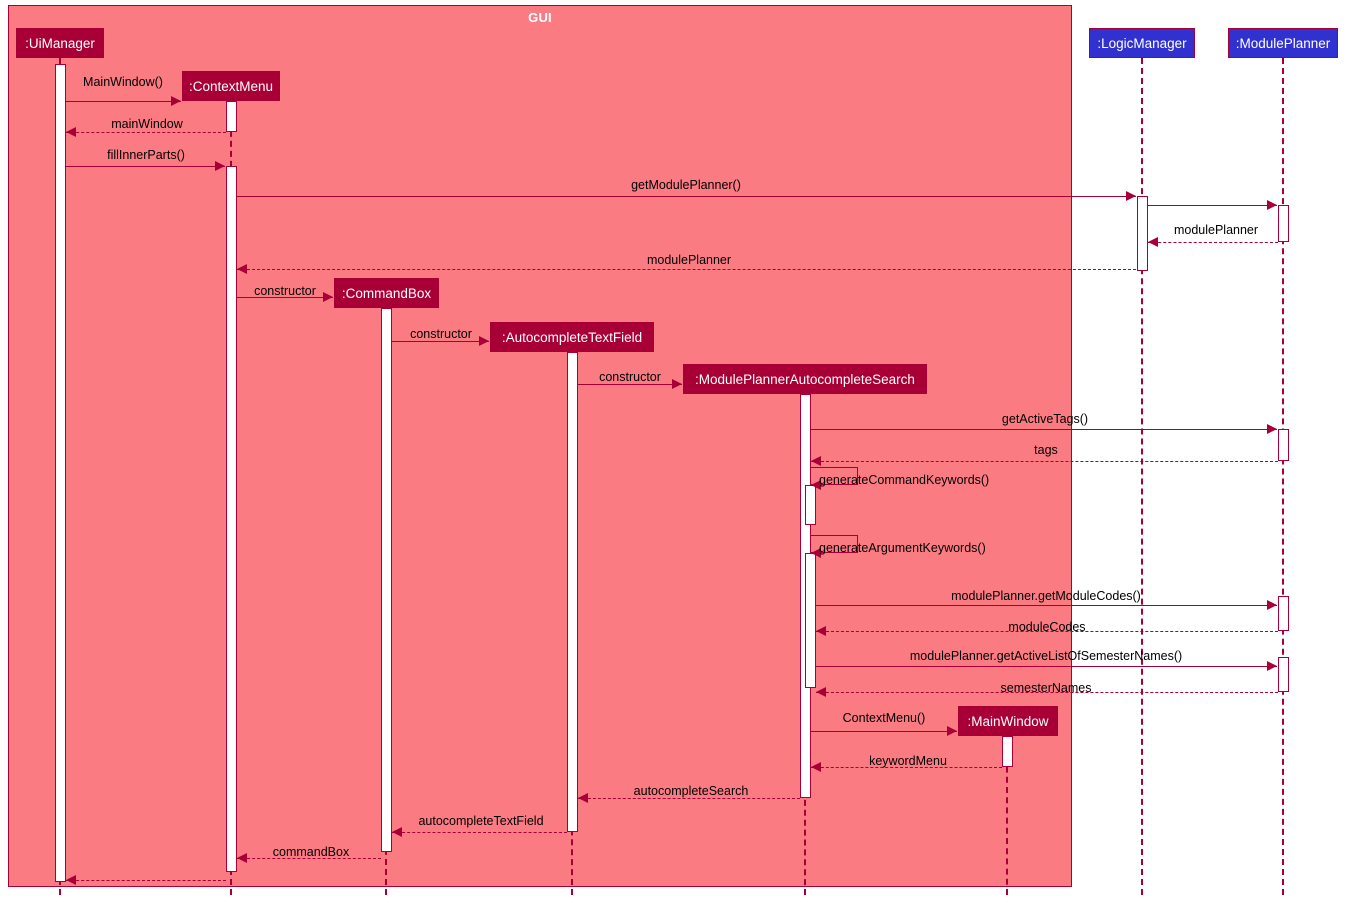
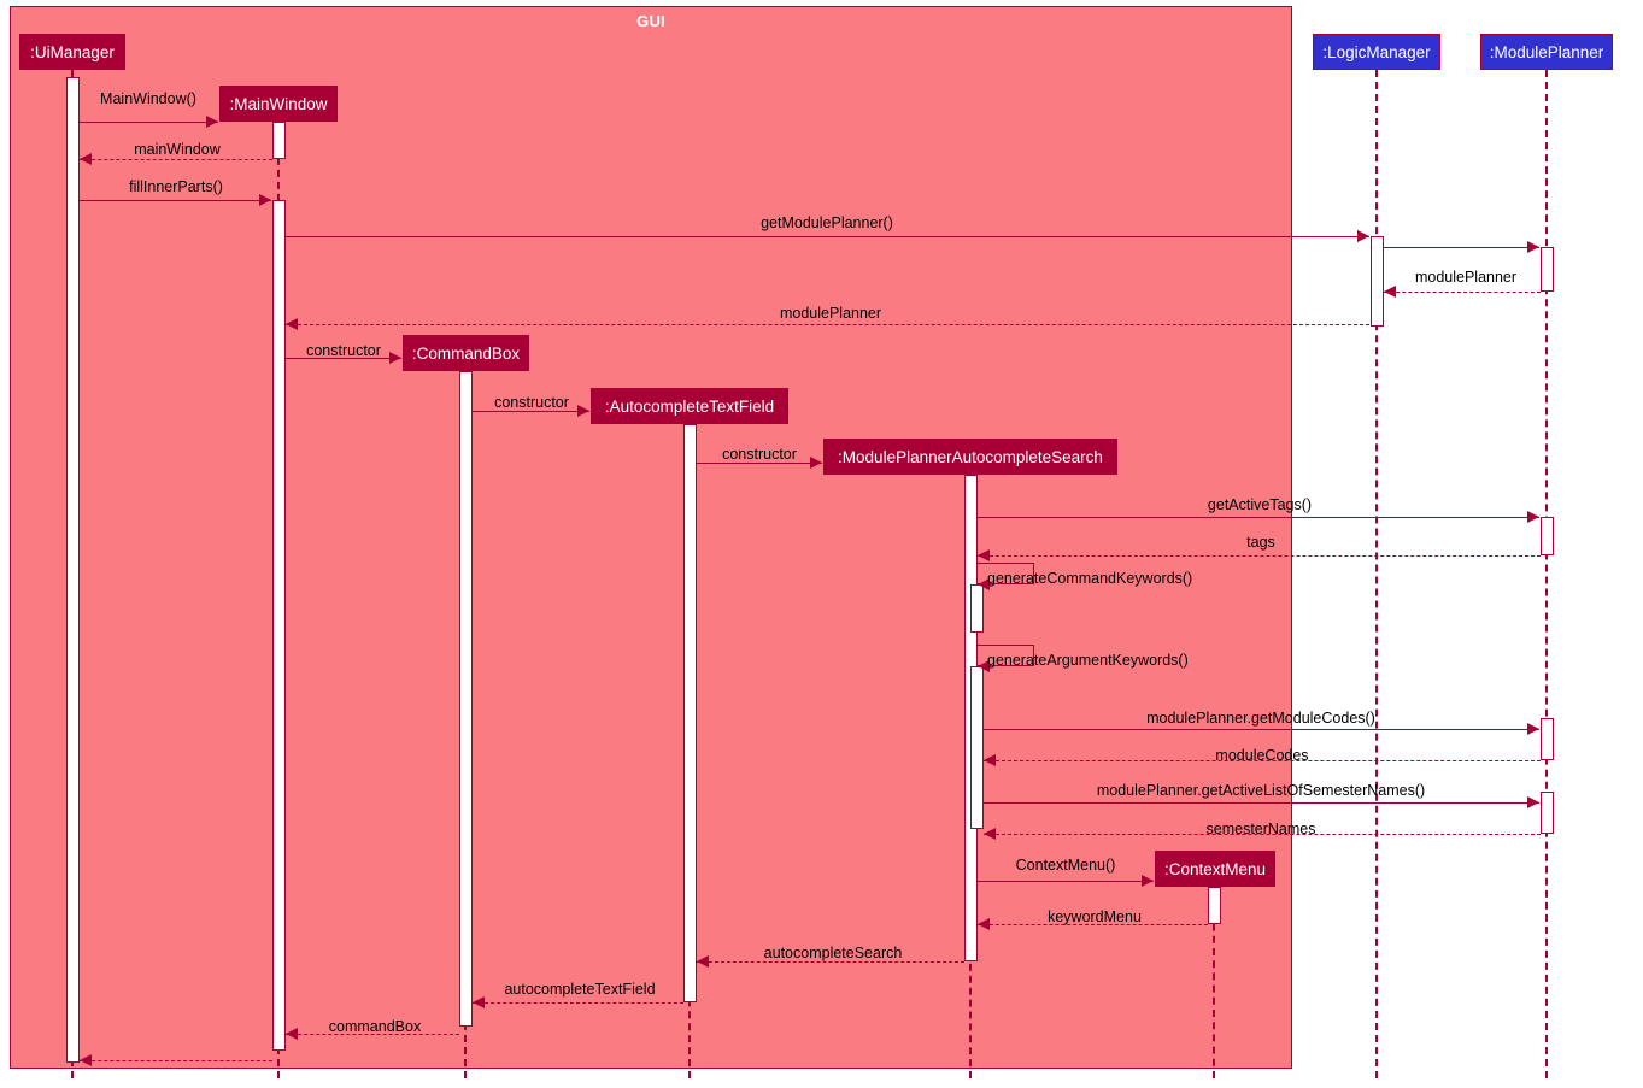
  GUI
  :UiManager
- :ContextMenu
+ :MainWindow
  :CommandBox
  :AutocompleteTextField
  :ModulePlannerAutocompleteSearch
- :MainWindow
+ :ContextMenu
  :LogicManager
  :ModulePlanner
  MainWindow()
  mainWindow
  fillInnerParts()
  getModulePlanner()
  modulePlanner
  modulePlanner
  constructor
  constructor
  constructor
  getActiveTags()
  tags
  generateCommandKeywords()
  generateArgumentKeywords()
  modulePlanner.getModuleCodes()
  moduleCodes
  modulePlanner.getActiveListOfSemesterNames()
  semesterNames
  ContextMenu()
  keywordMenu
  autocompleteSearch
  autocompleteTextField
  commandBox
